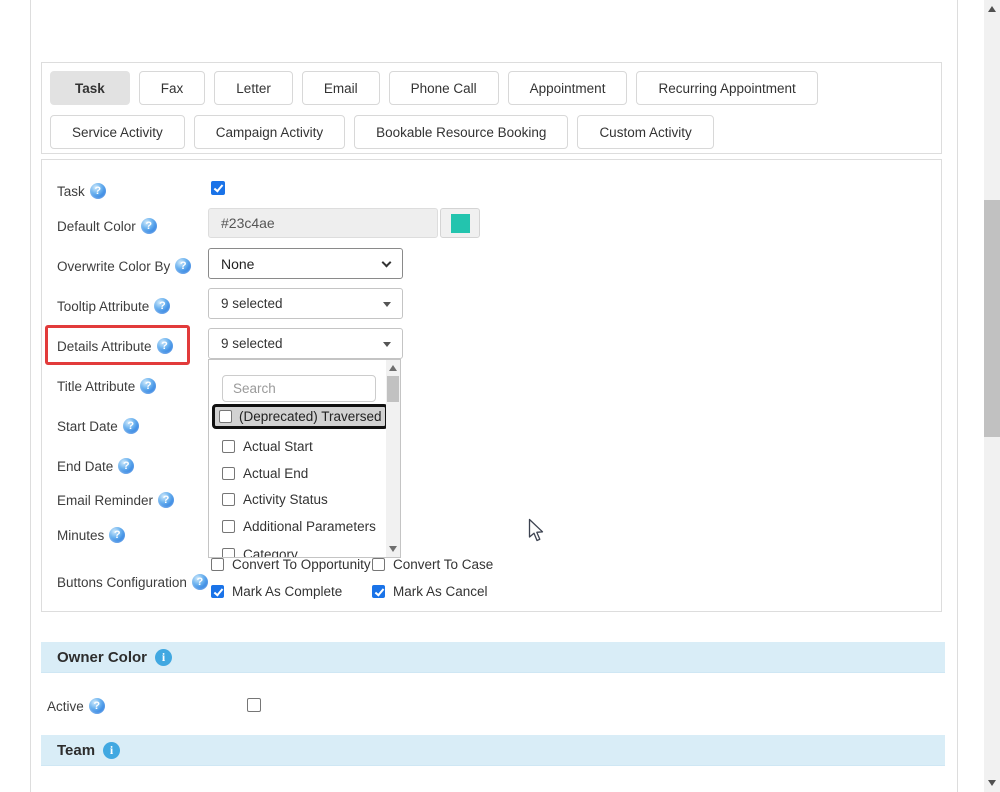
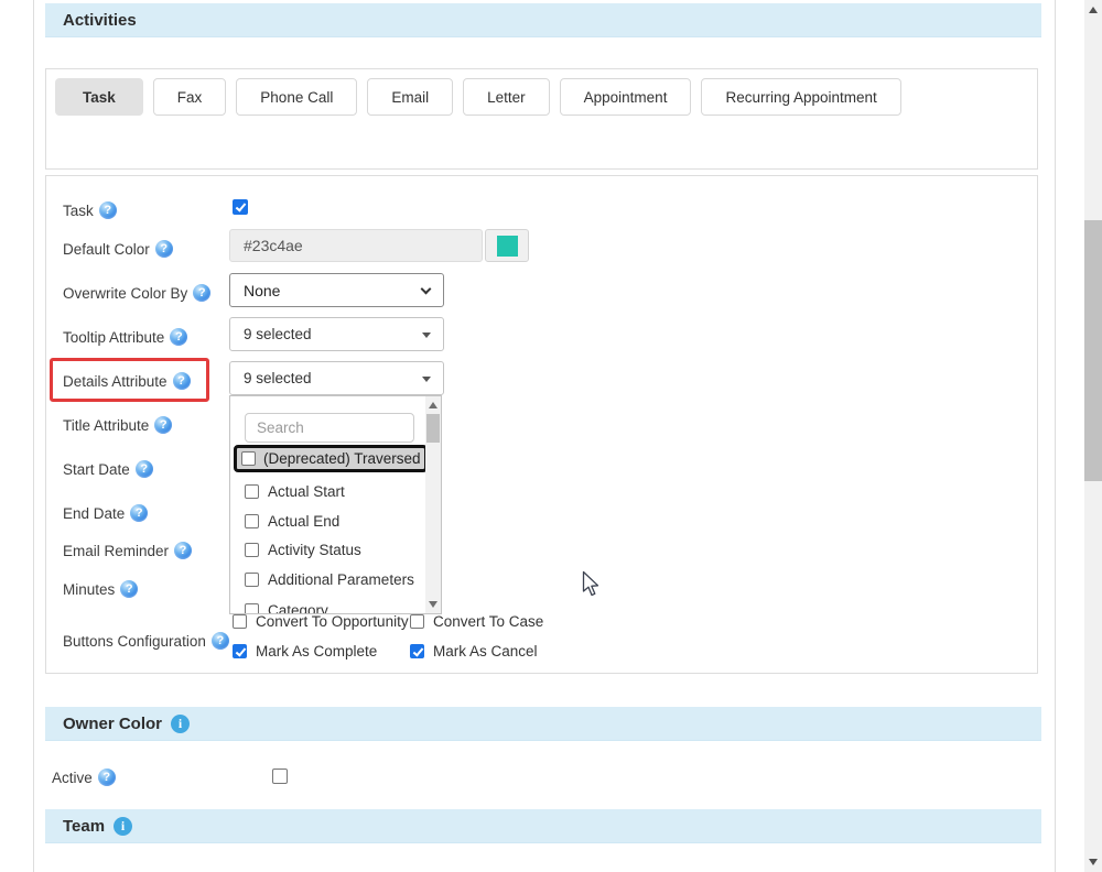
+ Activities
  Task
  Fax
- Letter
+ Phone Call
  Email
- Phone Call
+ Letter
  Appointment
  Recurring Appointment
- Service Activity
- Campaign Activity
- Bookable Resource Booking
- Custom Activity
  Task
  ?
  Default Color
  ?
  #23c4ae
  Overwrite Color By
  ?
  None
  Tooltip Attribute
  ?
  9 selected
  Details Attribute
  ?
  9 selected
  Search
  (Deprecated) Traversed
  Actual Start
  Actual End
  Activity Status
  Additional Parameters
  Category
  Title Attribute
  ?
  Start Date
  ?
  End Date
  ?
  Email Reminder
  ?
  Minutes
  ?
  Buttons Configuration
  ?
  Convert To Opportunity
  Convert To Case
  Mark As Complete
  Mark As Cancel
  Owner Color
  i
  Active
  ?
  Team
  i
